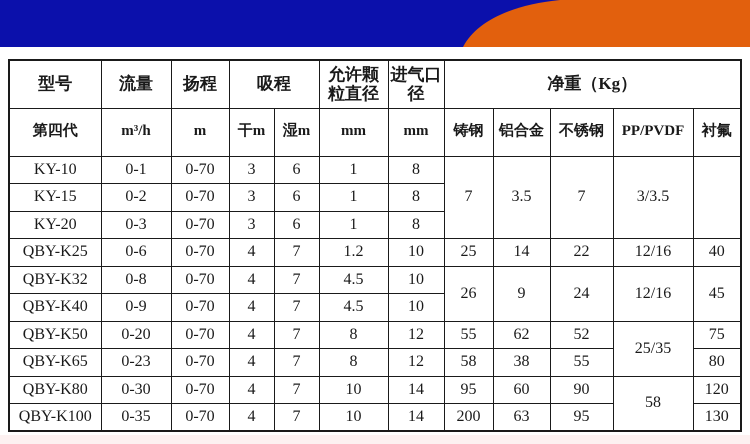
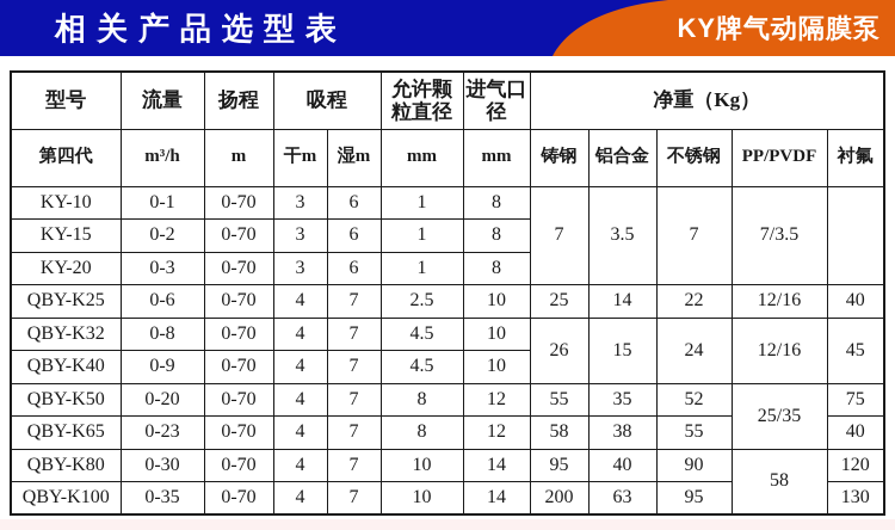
+ 相关产品选型表
+ KY牌气动隔膜泵
  型号	流量	扬程	吸程	允许颗粒直径	进气口径	净重（Kg）
  第四代	m³/h	m	干m	湿m	mm	mm	铸钢	铝合金	不锈钢	PP/PVDF	衬氟
- KY-10	0-1	0-70	3	6	1	8	7	3.5	7	3/3.5
+ KY-10	0-1	0-70	3	6	1	8	7	3.5	7	7/3.5
  KY-15	0-2	0-70	3	6	1	8
  KY-20	0-3	0-70	3	6	1	8
- QBY-K25	0-6	0-70	4	7	1.2	10	25	14	22	12/16	40
+ QBY-K25	0-6	0-70	4	7	2.5	10	25	14	22	12/16	40
- QBY-K32	0-8	0-70	4	7	4.5	10	26	9	24	12/16	45
+ QBY-K32	0-8	0-70	4	7	4.5	10	26	15	24	12/16	45
  QBY-K40	0-9	0-70	4	7	4.5	10
- QBY-K50	0-20	0-70	4	7	8	12	55	62	52	25/35	75
+ QBY-K50	0-20	0-70	4	7	8	12	55	35	52	25/35	75
- QBY-K65	0-23	0-70	4	7	8	12	58	38	55	80
+ QBY-K65	0-23	0-70	4	7	8	12	58	38	55	40
- QBY-K80	0-30	0-70	4	7	10	14	95	60	90	58	120
+ QBY-K80	0-30	0-70	4	7	10	14	95	40	90	58	120
  QBY-K100	0-35	0-70	4	7	10	14	200	63	95	130
